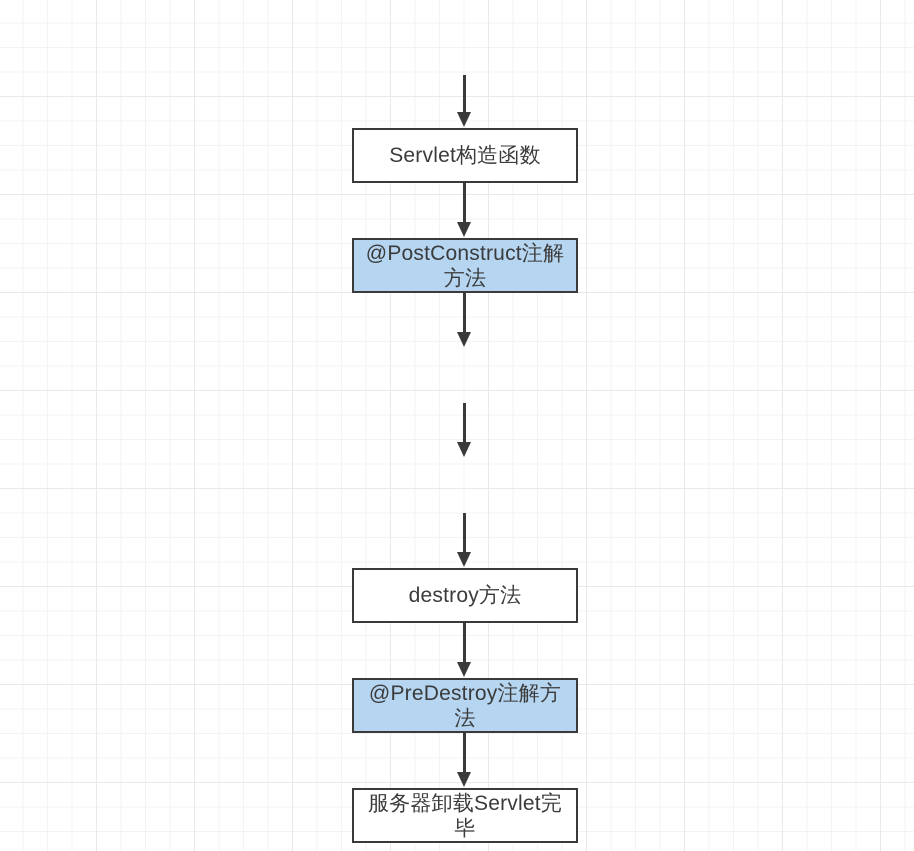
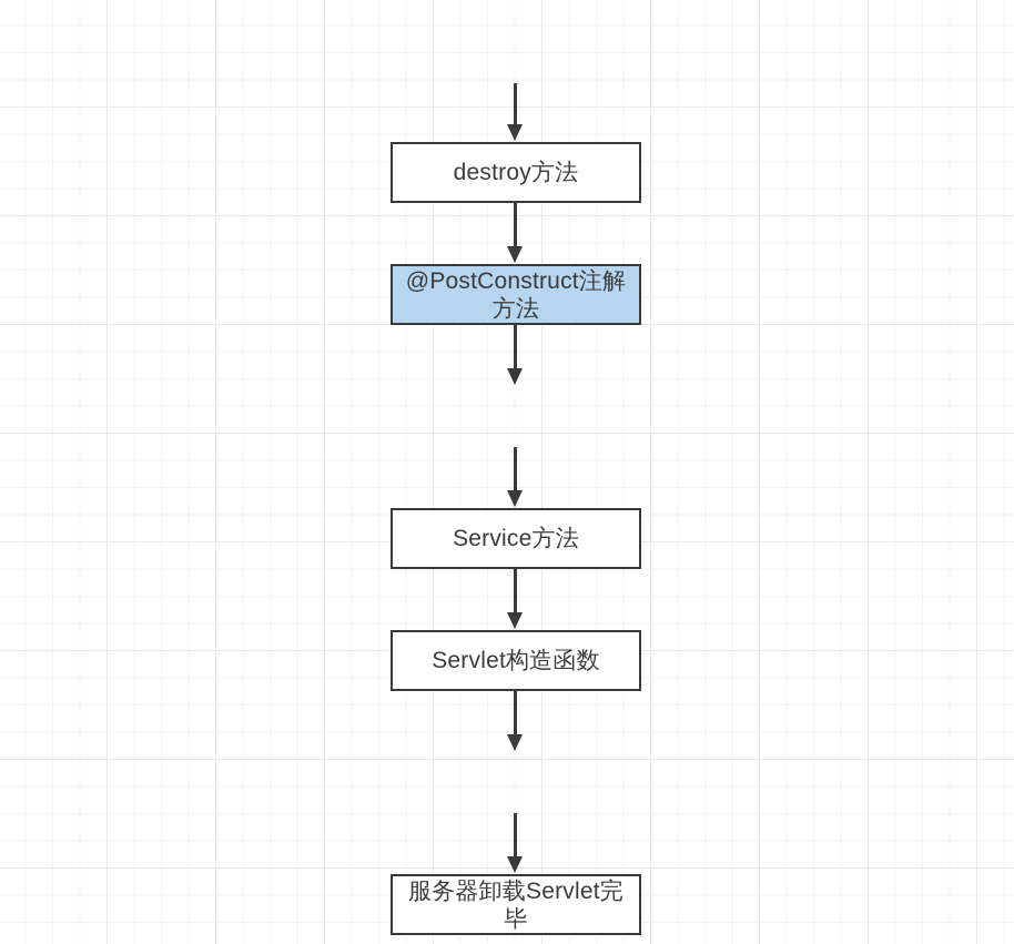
- Servlet构造函数
+ destroy方法
  @PostConstruct注解方法
+ Service方法
- destroy方法
+ Servlet构造函数
- @PreDestroy注解方法
  服务器卸载Servlet完毕
